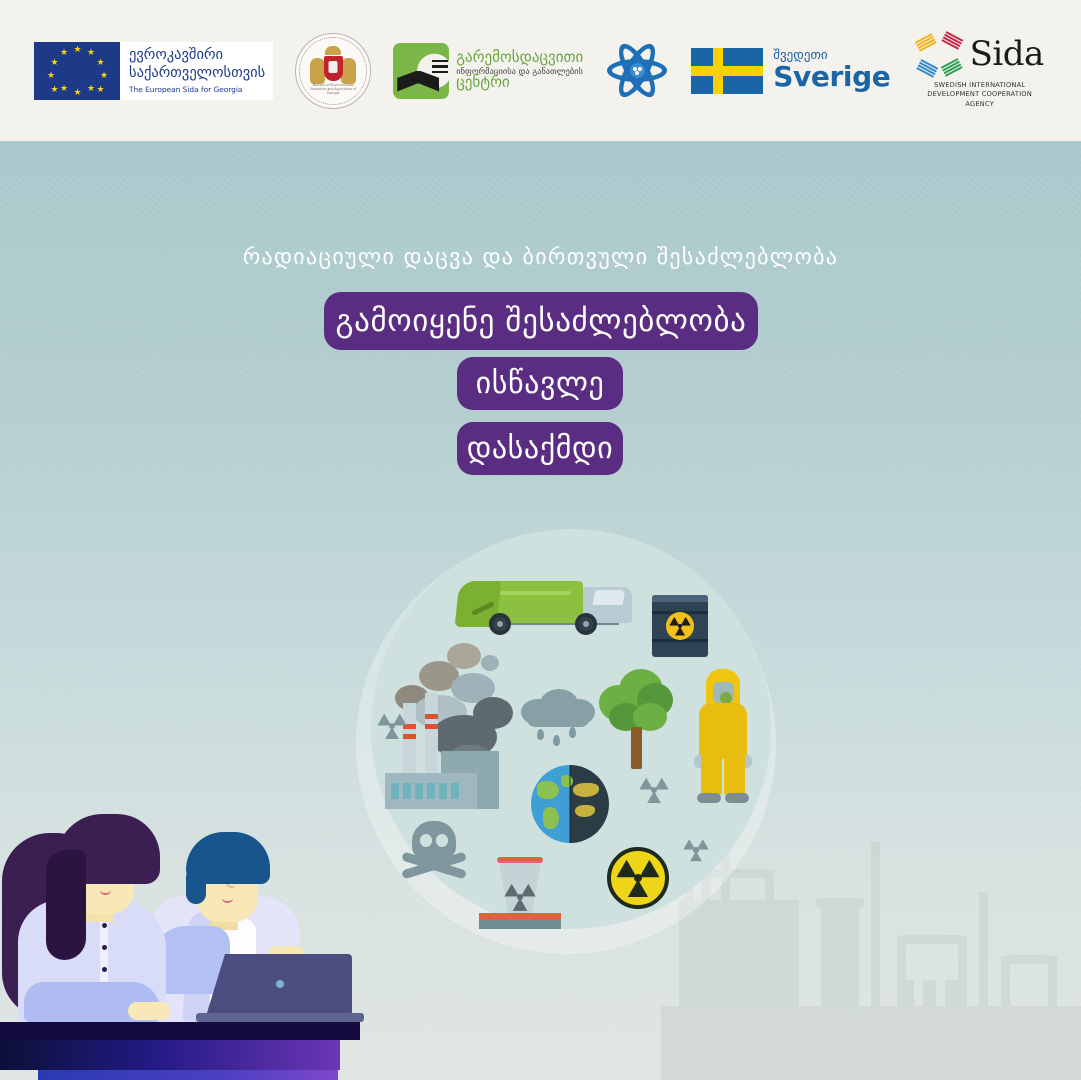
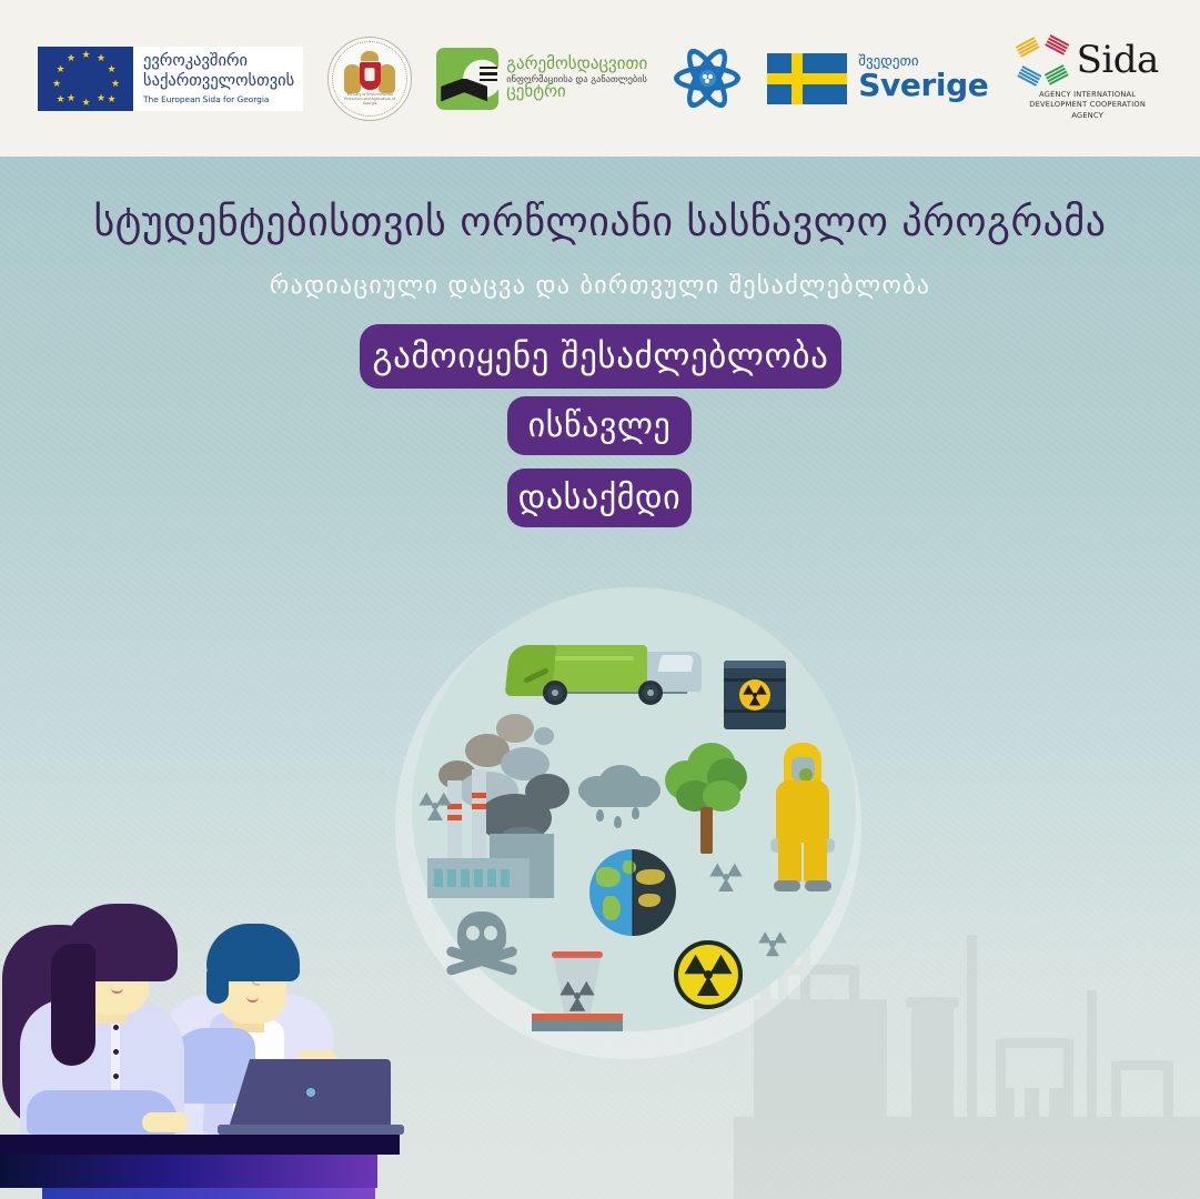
  ★
  ★
  ★
  ★
  ★
  ★
  ★
  ★
  ★
  ★
  ★
  ★
  ევროკავშირი
  საქართველოსთვის
  The European Sida for Georgia
  გარემოსდაცვითი
  ინფორმაციისა და განათლების
  ცენტრი
  შვედეთი
  Sverige
  Sida
- SWEDISH INTERNATIONAL DEVELOPMENT COOPERATION AGENCY
+ AGENCY INTERNATIONAL DEVELOPMENT COOPERATION AGENCY
+ სტუდენტებისთვის ორწლიანი სასწავლო პროგრამა
  რადიაციული დაცვა და ბირთვული შესაძლებლობა
  გამოიყენე შესაძლებლობა
  ისწავლე
  დასაქმდი
